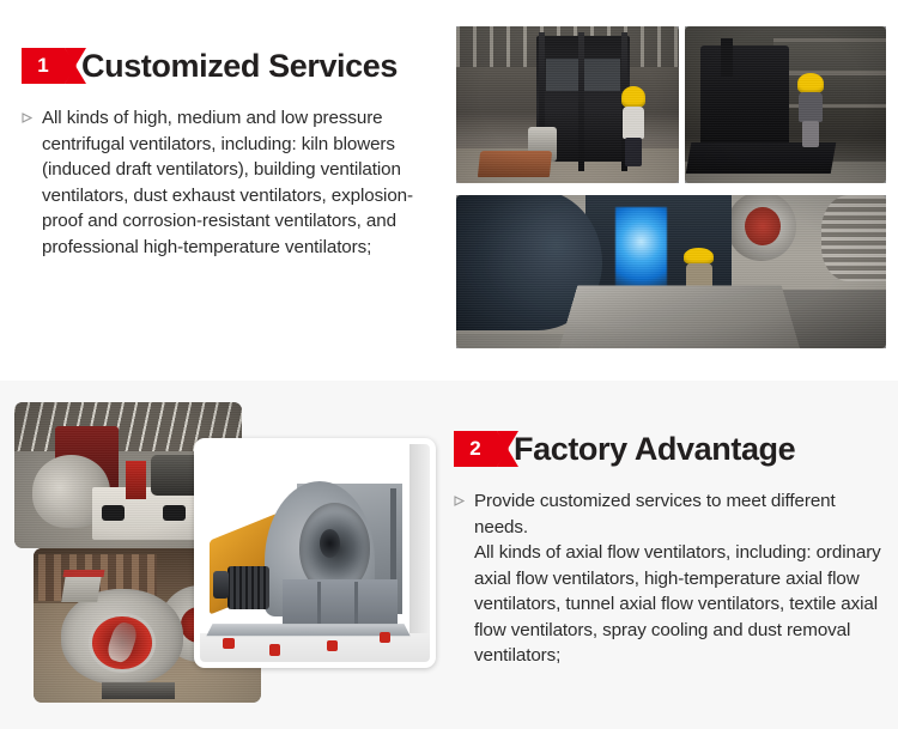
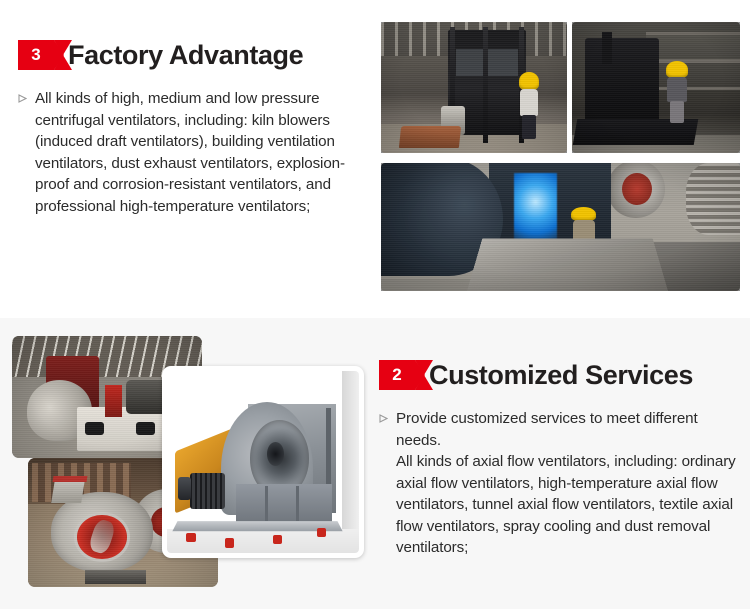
- 1
+ 3
- Customized Services
+ Factory Advantage
  All kinds of high, medium and low pressure centrifugal ventilators, including: kiln blowers (induced draft ventilators), building ventilation ventilators, dust exhaust ventilators, explosion-proof and corrosion-resistant ventilators, and professional high-temperature ventilators;
  2
- Factory Advantage
+ Customized Services
  Provide customized services to meet different needs.
  All kinds of axial flow ventilators, including: ordinary axial flow ventilators, high-temperature axial flow ventilators, tunnel axial flow ventilators, textile axial flow ventilators, spray cooling and dust removal ventilators;
